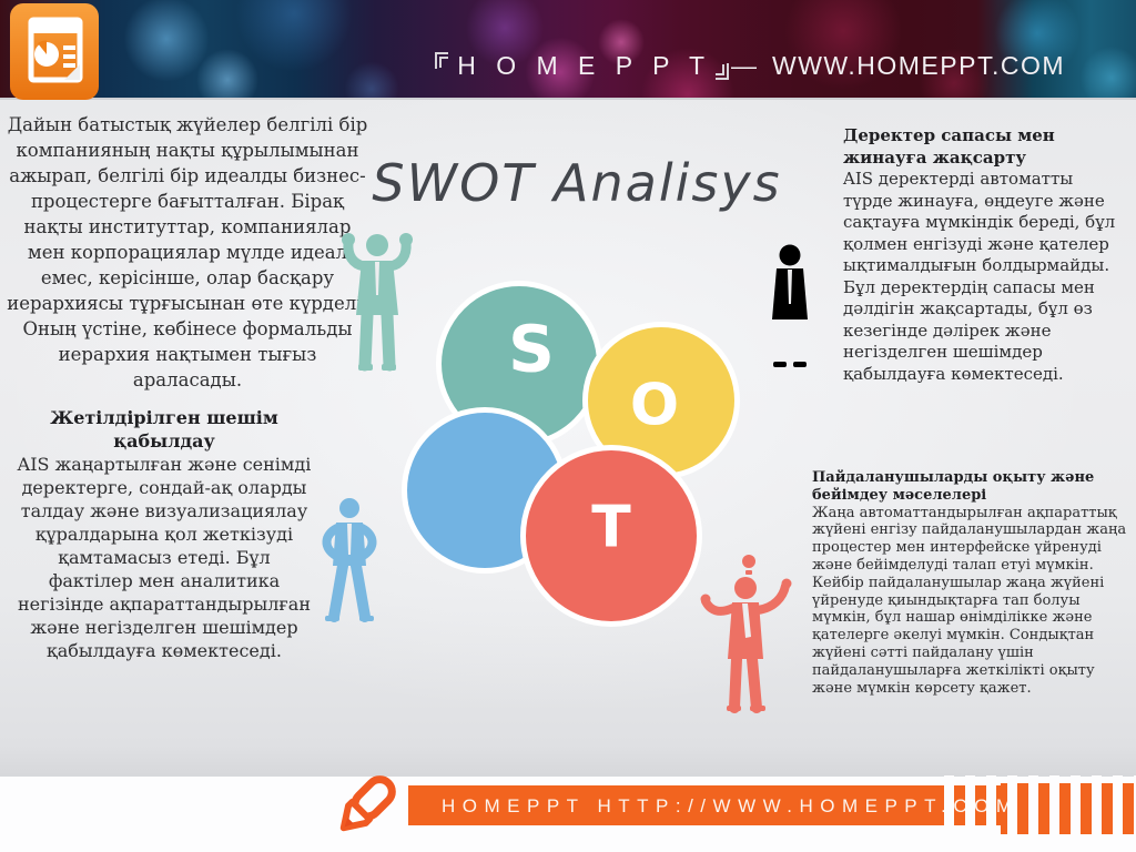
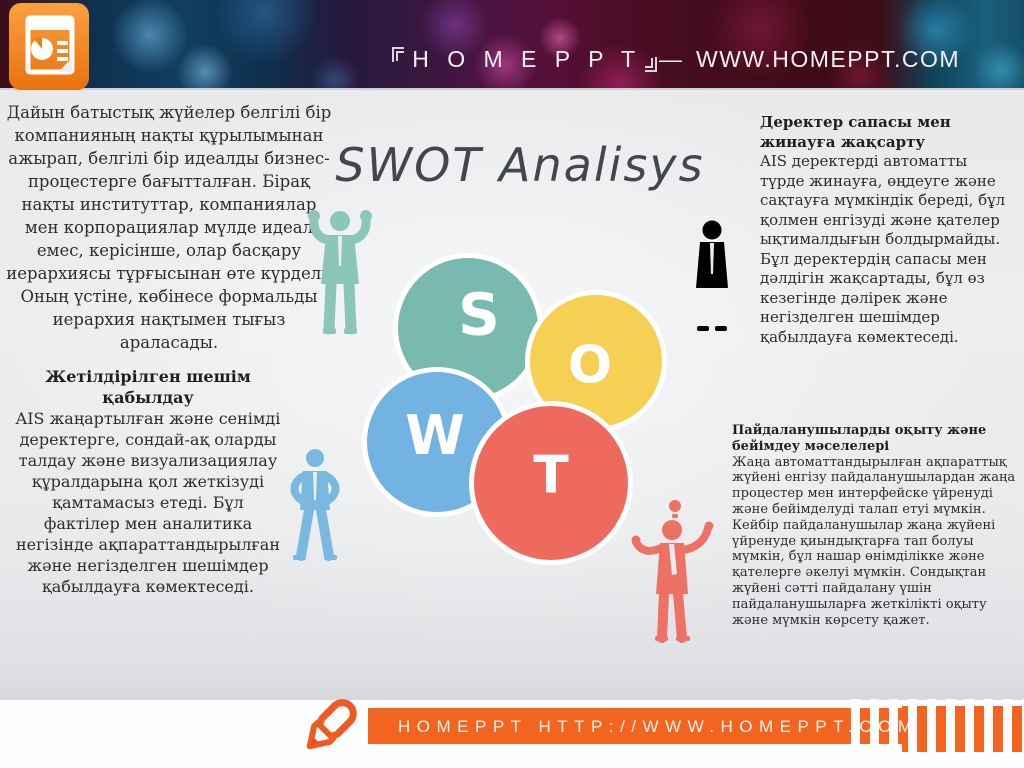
  H O M E P P T
  —
  WWW.HOMEPPT.COM
  SWOT Analisys
  Дайын батыстық жүйелер белгілі бір компанияның нақты құрылымынан ажырап, белгілі бір идеалды бизнес-процестерге бағытталған. Бірақ нақты институттар, компаниялар мен корпорациялар мүлде идеал емес, керісінше, олар басқару иерархиясы тұрғысынан өте күрдел Оның үстіне, көбінесе формальды иерархия нақтымен тығыз араласады.
  Жетілдірілген шешім қабылдау
  AIS жаңартылған және сенімді деректерге, сондай-ақ оларды талдау және визуализациялау құралдарына қол жеткізуді қамтамасыз етеді. Бұл фактілер мен аналитика негізінде ақпараттандырылған және негізделген шешімдер қабылдауға көмектеседі.
  Деректер сапасы мен жинауға жақсарту
  AIS деректерді автоматты түрде жинауға, өңдеуге және сақтауға мүмкіндік береді, бұл қолмен енгізуді және қателер ықтималдығын болдырмайды. Бұл деректердің сапасы мен дәлдігін жақсартады, бұл өз кезегінде дәлірек және негізделген шешімдер қабылдауға көмектеседі.
  Пайдаланушыларды оқыту және бейімдеу мәселелері
  Жаңа автоматтандырылған ақпараттық жүйені енгізу пайдаланушылардан жаңа процестер мен интерфейске үйренуді және бейімделуді талап етуі мүмкін. Кейбір пайдаланушылар жаңа жүйені үйренуде қиындықтарға тап болуы мүмкін, бұл нашар өнімділікке және қателерге әкелуі мүмкін. Сондықтан жүйені сәтті пайдалану үшін пайдаланушыларға жеткілікті оқыту және мүмкін көрсету қажет.
  S
  O
+ W
  T
  HOMEPPT HTTP://WWW.HOMEPPT
